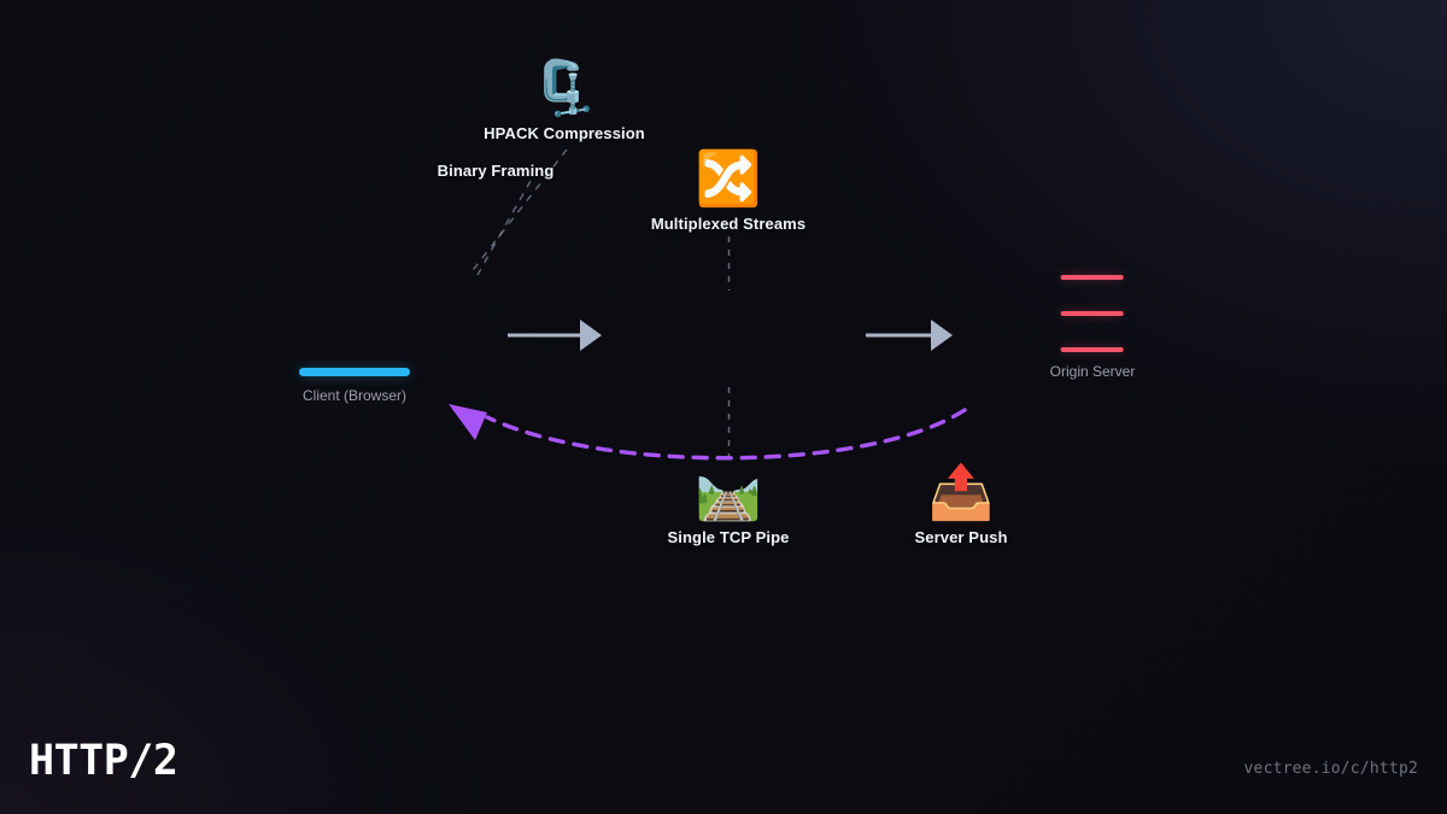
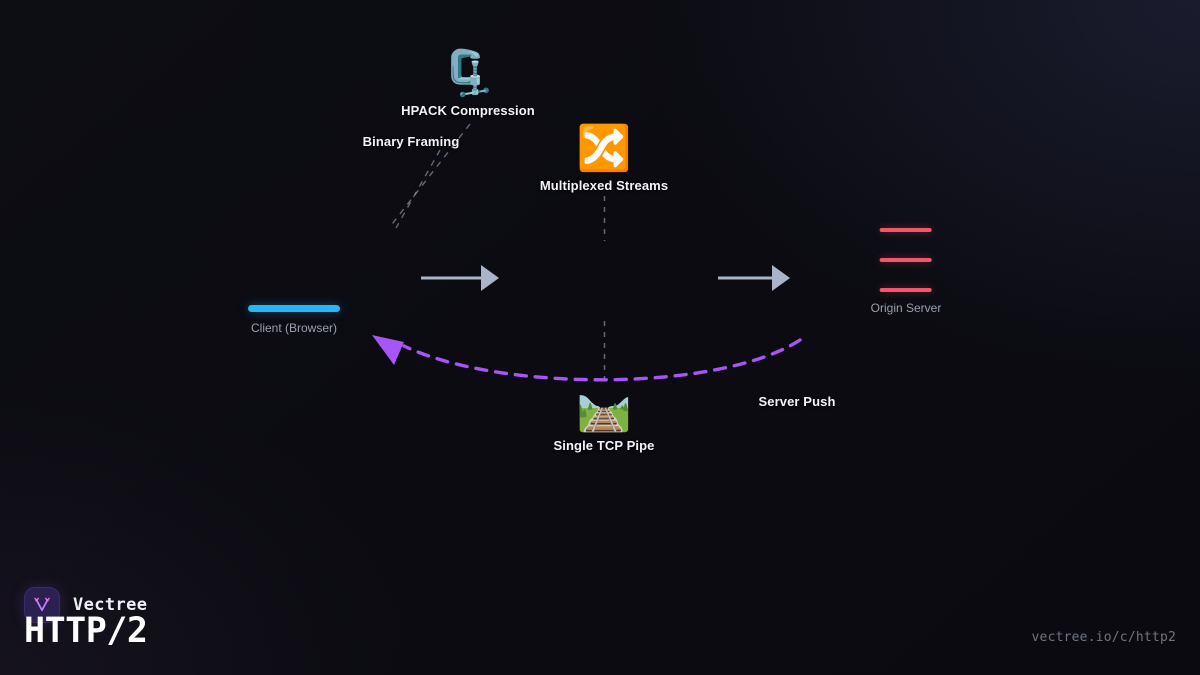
  Client (Browser)
  Origin Server
  🗜️
  HPACK Compression
  Binary Framing
  🔀
  Multiplexed Streams
  🛤️
  Single TCP Pipe
- 📤
  Server Push
+ Vectree
  HTTP/2
  vectree.io/c/http2
